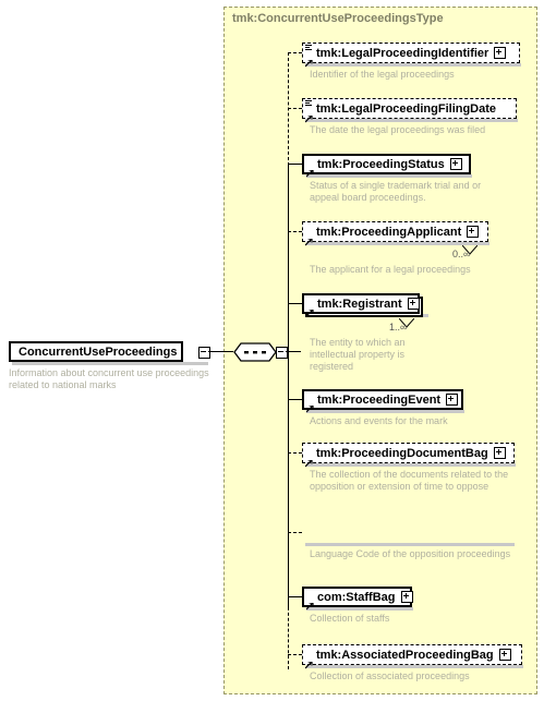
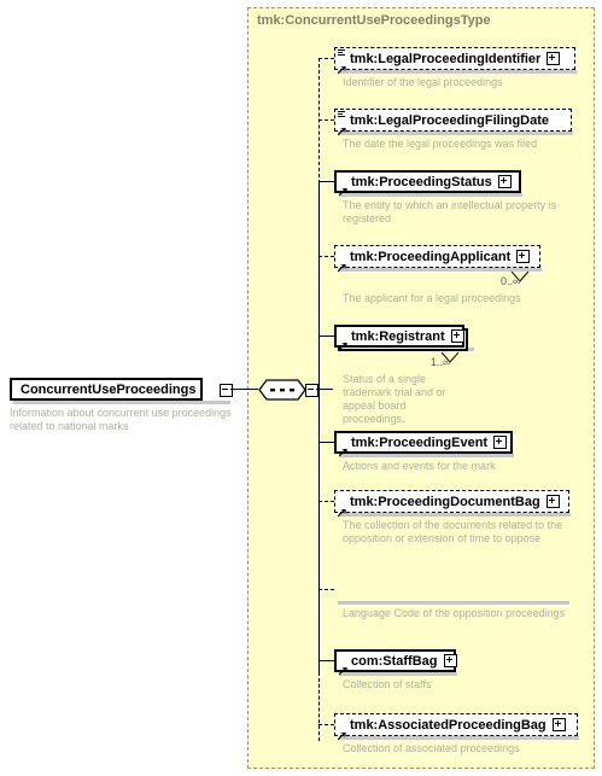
  tmk:ConcurrentUseProceedingsType
  ConcurrentUseProceedings
  Information about concurrent use proceedings related to national marks
  tmk:LegalProceedingIdentifier
  Identifier of the legal proceedings
  tmk:LegalProceedingFilingDate
  The date the legal proceedings was filed
  tmk:ProceedingStatus
- Status of a single trademark trial and or appeal board proceedings.
+ The entity to which an intellectual property is registered
  tmk:ProceedingApplicant
  0..∞
  The applicant for a legal proceedings
  tmk:Registrant
  1..∞
- The entity to which an intellectual property is registered
+ Status of a single trademark trial and or appeal board proceedings.
  tmk:ProceedingEvent
  Actions and events for the mark
  tmk:ProceedingDocumentBag
  The collection of the documents related to the opposition or extension of time to oppose
  Language Code of the opposition proceedings
  com:StaffBag
  Collection of staffs
  tmk:AssociatedProceedingBag
  Collection of associated proceedings
